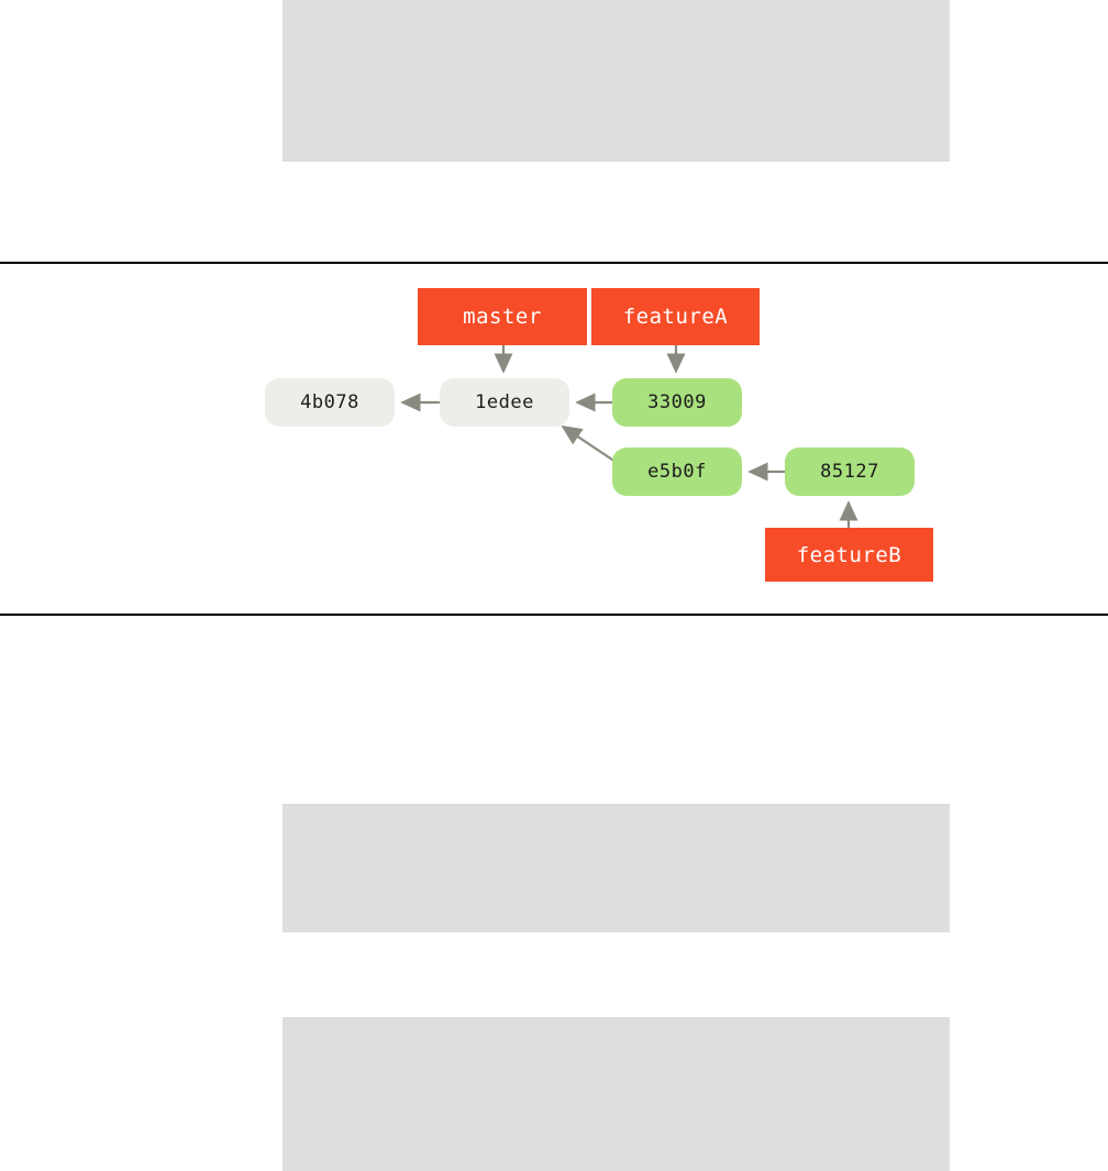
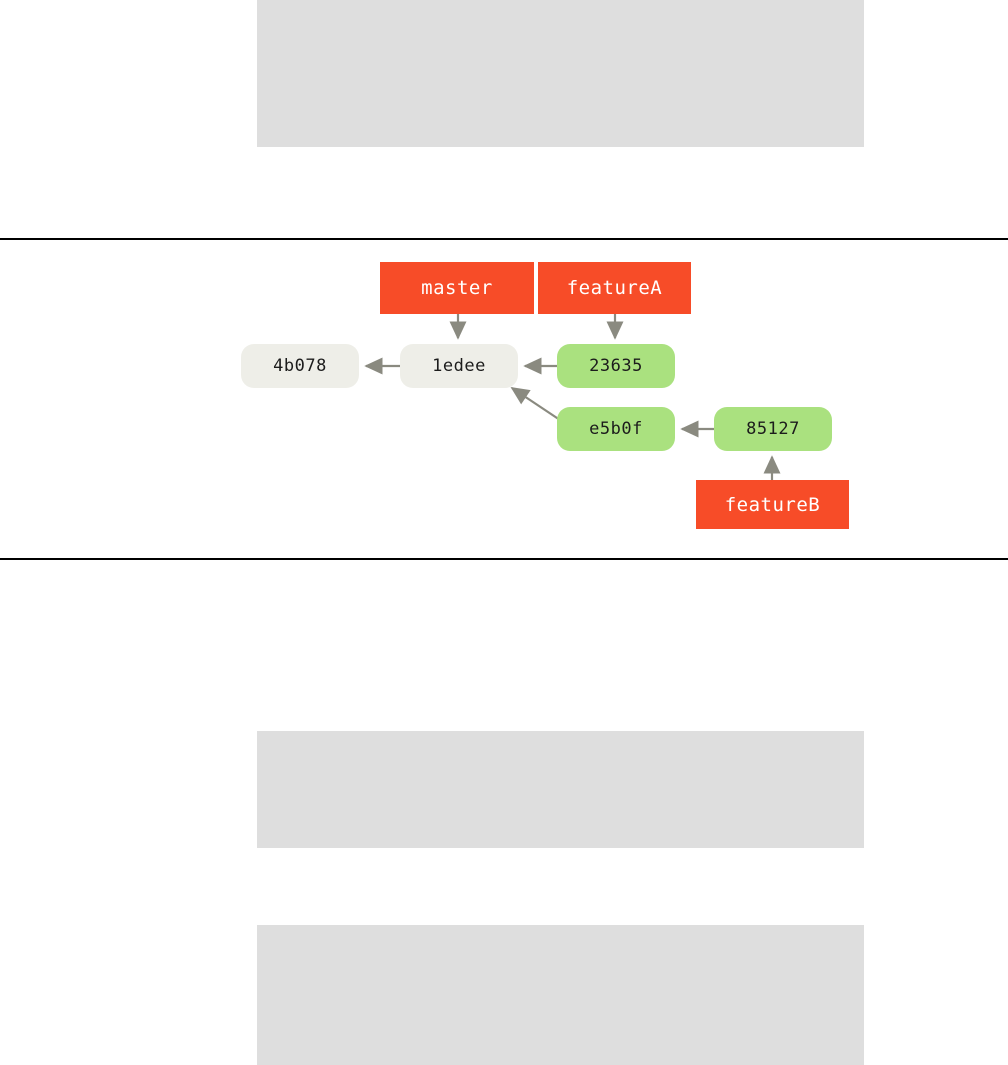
  master
  featureA
  featureB
  4b078
  1edee
- 33009
+ 23635
  e5b0f
  85127
